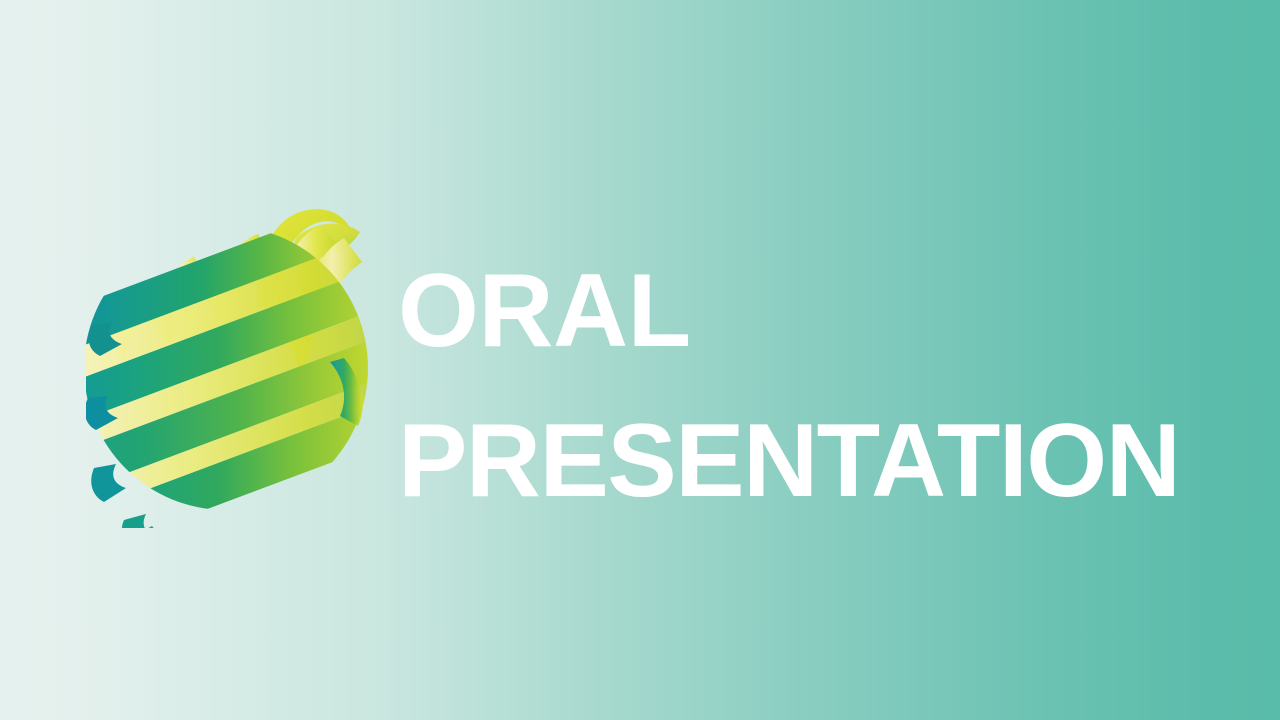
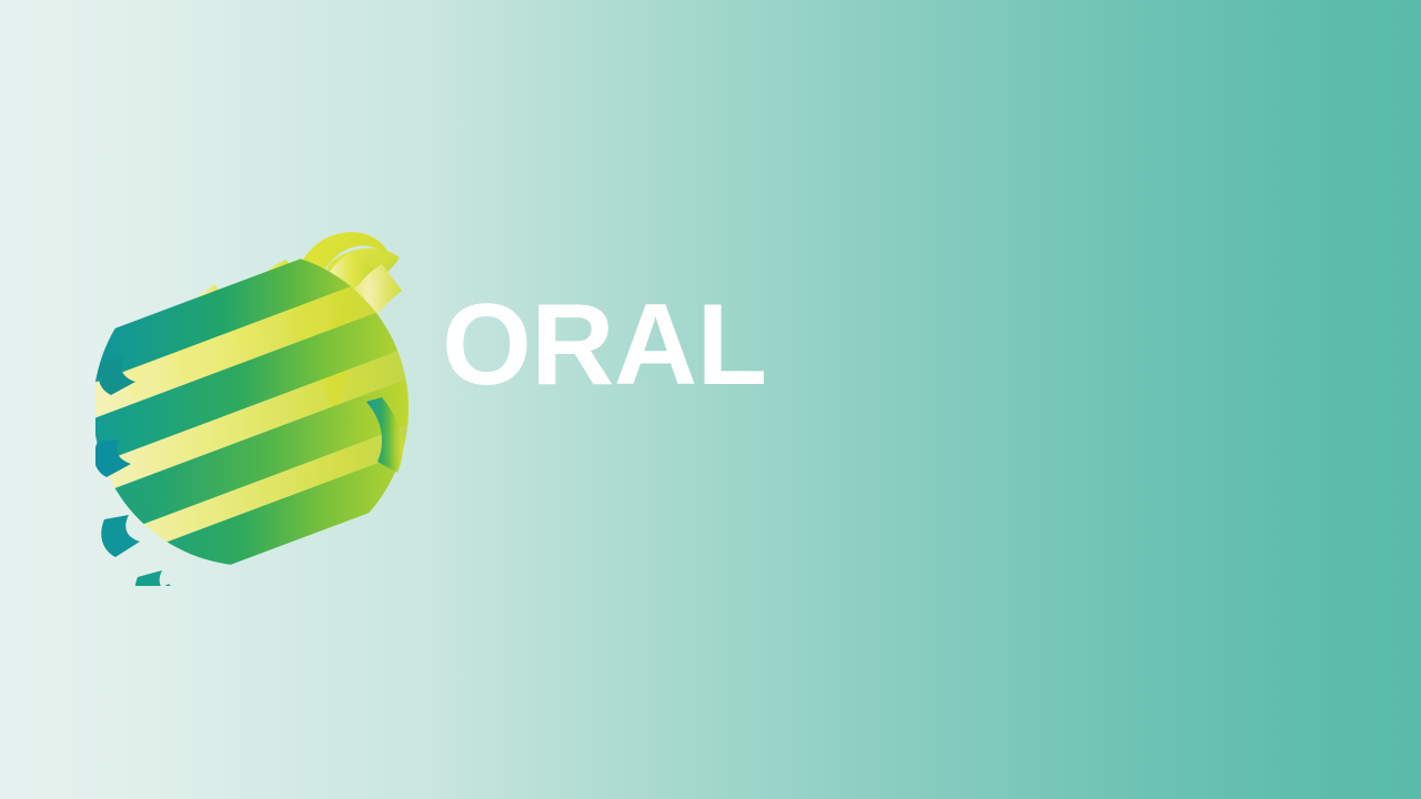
  ORAL
- PRESENTATION
